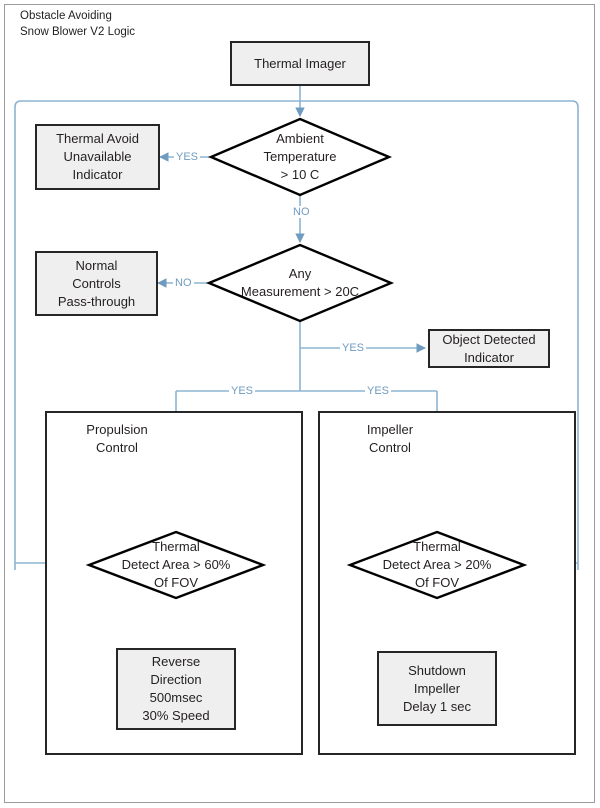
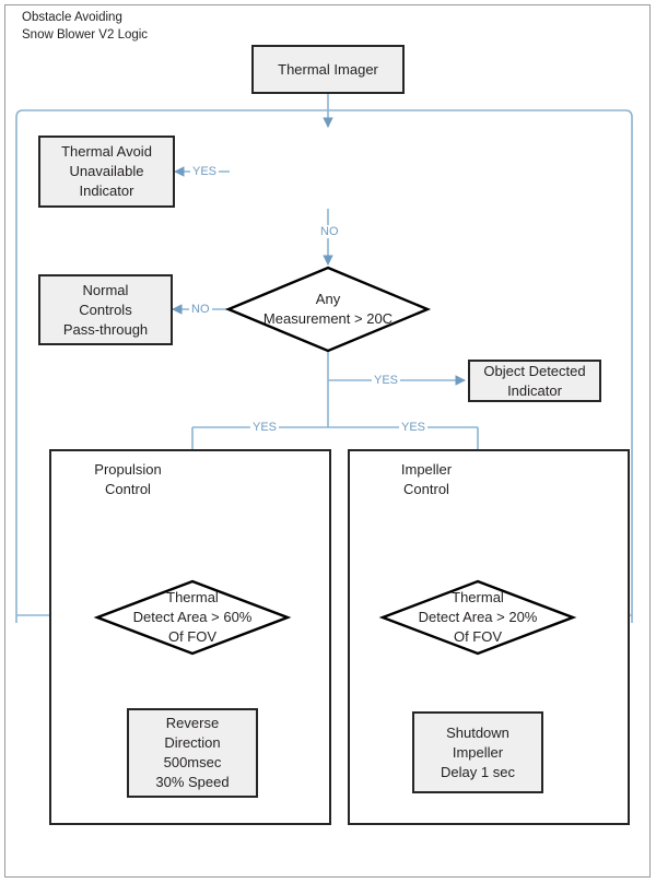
  Obstacle Avoiding
  Snow Blower V2 Logic
  YES
  NO
  NO
  YES
  YES
  YES
  Propulsion
  Control
  Impeller
  Control
  Thermal Imager
  Thermal Avoid
  Unavailable
  Indicator
  Normal
  Controls
  Pass-through
  Object Detected
  Indicator
  Reverse
  Direction
  500msec
  30% Speed
  Shutdown
  Impeller
  Delay 1 sec
- Ambient
- Temperature
- > 10 C
  Any
  Measurement > 20C
  Thermal
  Detect Area > 60%
  Of FOV
  Thermal
  Detect Area > 20%
  Of FOV
